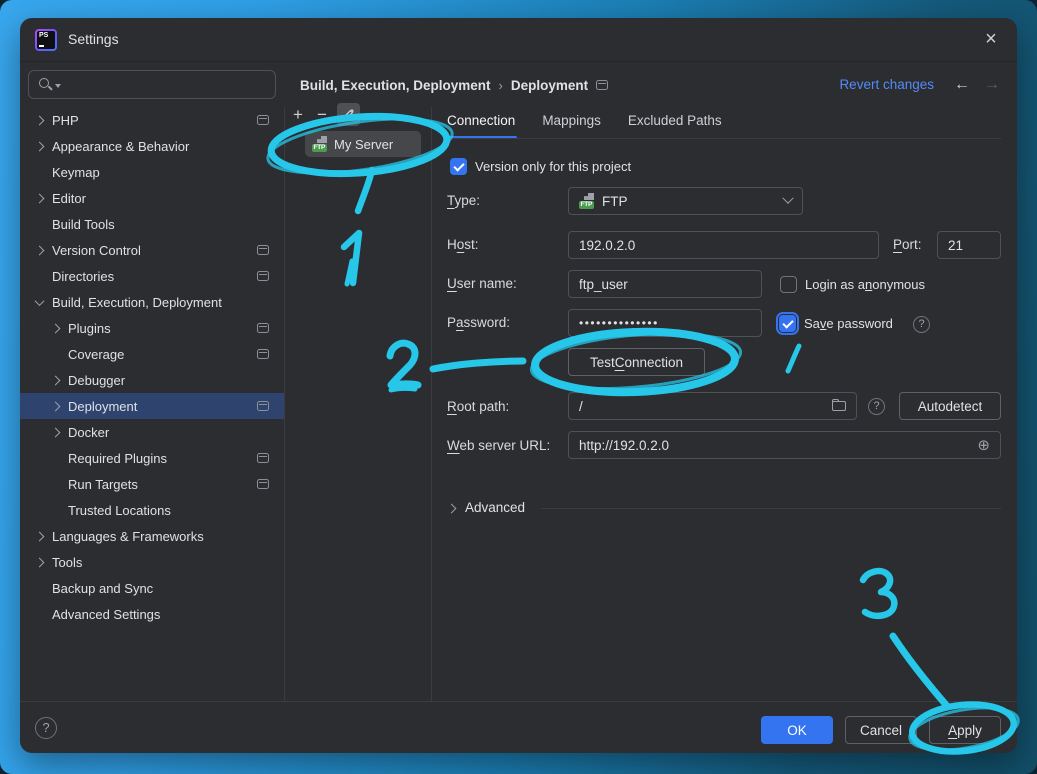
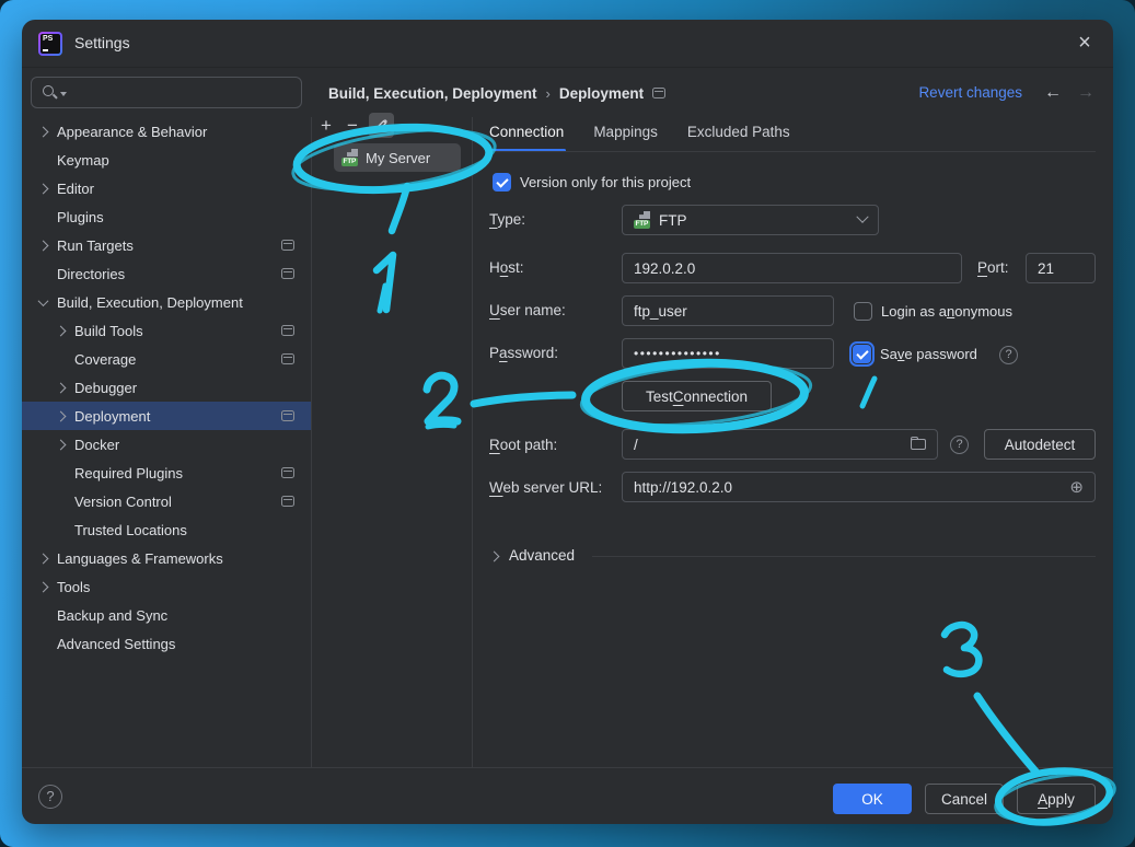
  Settings
  Build, Execution, Deployment
  Deployment
  Revert changes
- PHP
  Appearance & Behavior
  Keymap
  Editor
- Build Tools
+ Plugins
- Version Control
+ Run Targets
  Directories
  Build, Execution, Deployment
- Plugins
+ Build Tools
  Coverage
  Debugger
  Deployment
  Docker
  Required Plugins
- Run Targets
+ Version Control
  Trusted Locations
  Languages & Frameworks
  Tools
  Backup and Sync
  Advanced Settings
  My Server
  Connection
  Mappings
  Excluded Paths
  Version only for this project
  Type:
  FTP
  Host:
  192.0.2.0
  Port:
  21
  User name:
  ftp_user
  Login as anonymous
  Password:
  ••••••••••••••
  Save password
  Test
  C
  onnection
  Root path:
  /
  Autodetect
  Web server URL:
  http://192.0.2.0
  Advanced
  OK
  Cancel
  A
  pply
